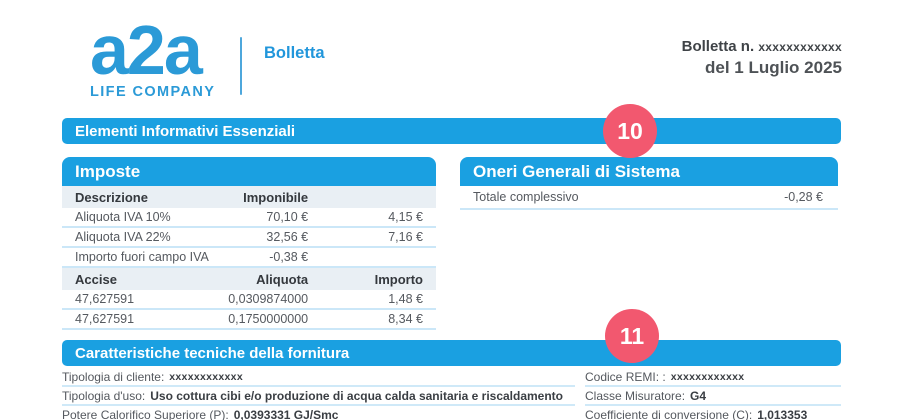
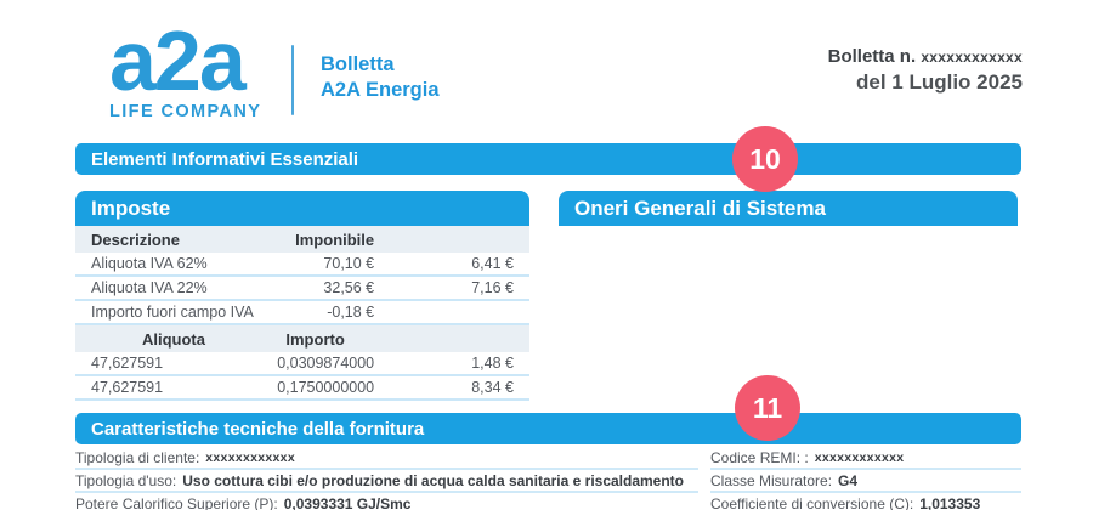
  a2a
  LIFE COMPANY
  Bolletta
+ A2A Energia
  Bolletta n. xxxxxxxxxxxx
  del 1 Luglio 2025
  Elementi Informativi Essenziali
  10
  Imposte
  Descrizione
  Imponibile
- Aliquota IVA 10%
+ Aliquota IVA 62%
  70,10 €
- 4,15 €
+ 6,41 €
  Aliquota IVA 22%
  32,56 €
  7,16 €
  Importo fuori campo IVA
- -0,38 €
+ -0,18 €
- Accise
  Aliquota
  Importo
  47,627591
  0,0309874000
  1,48 €
  47,627591
  0,1750000000
  8,34 €
  Oneri Generali di Sistema
- Totale complessivo
- -0,28 €
  Caratteristiche tecniche della fornitura
  11
  Tipologia di cliente:
  xxxxxxxxxxxx
  Tipologia d'uso:
  Uso cottura cibi e/o produzione di acqua calda sanitaria e riscaldamento
  Potere Calorifico Superiore (P):
  0,0393331 GJ/Smc
  Codice REMI: :
  xxxxxxxxxxxx
  Classe Misuratore:
  G4
  Coefficiente di conversione (C):
  1,013353
